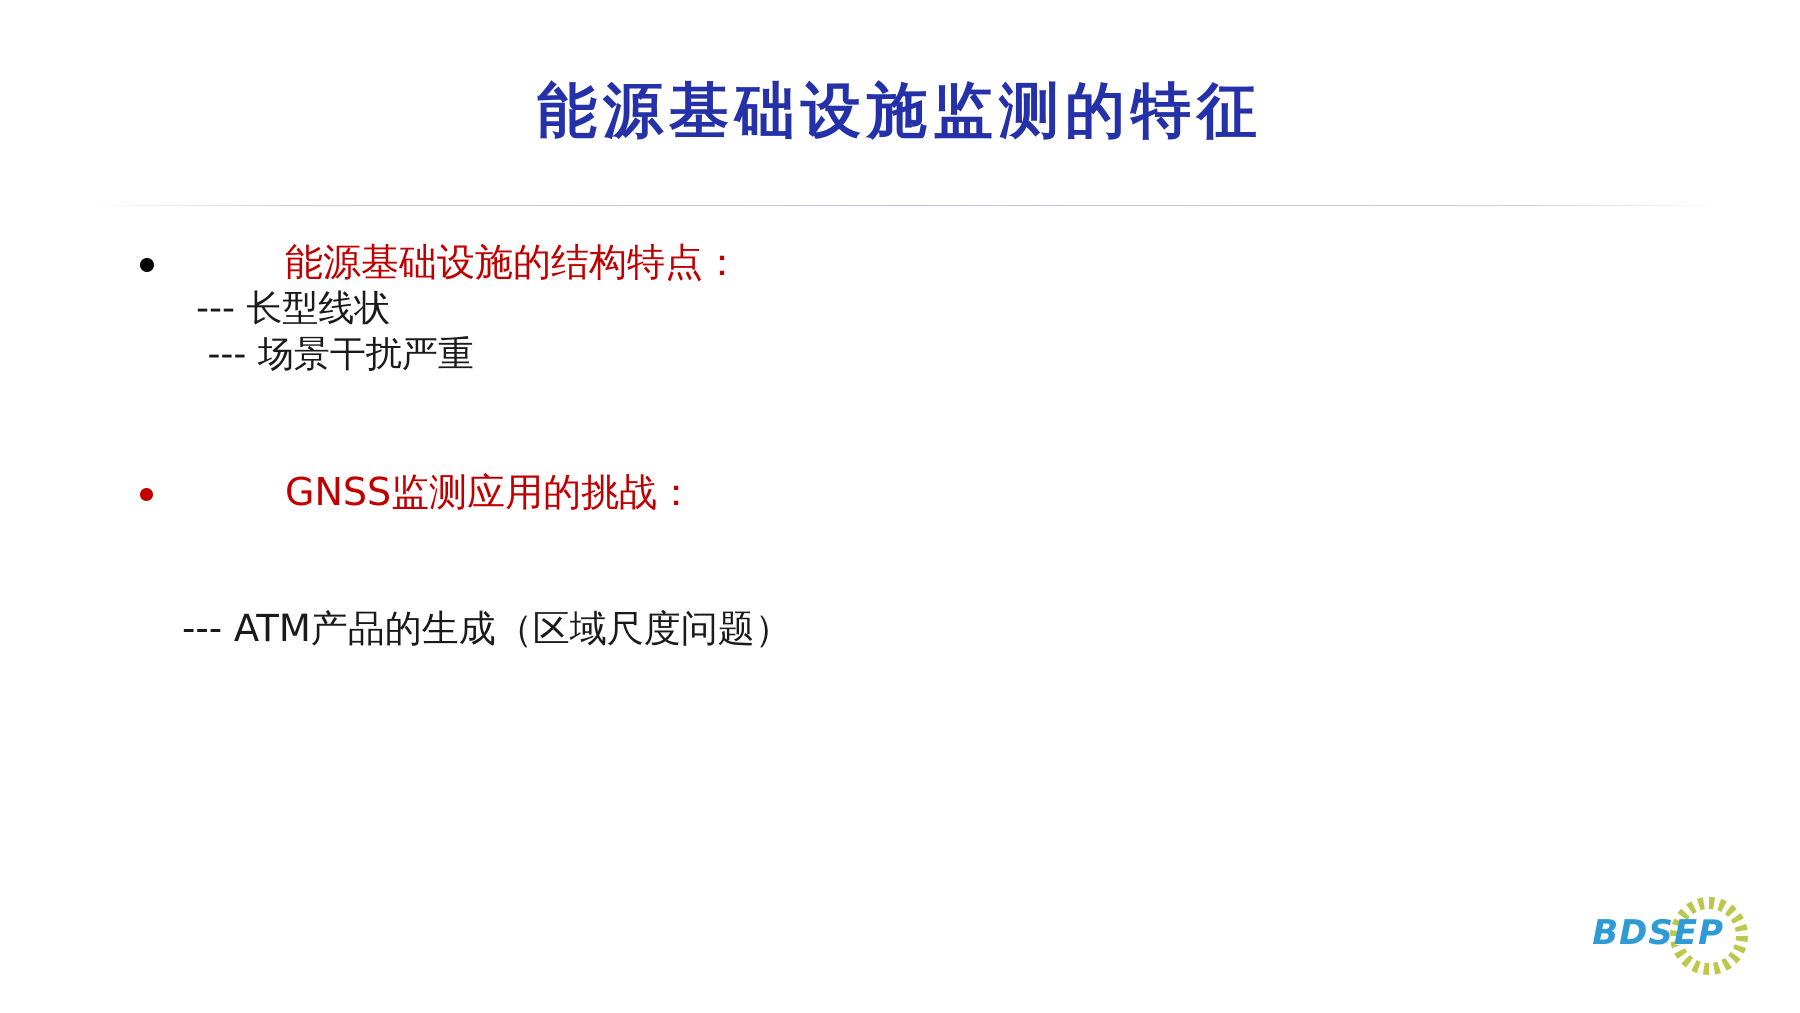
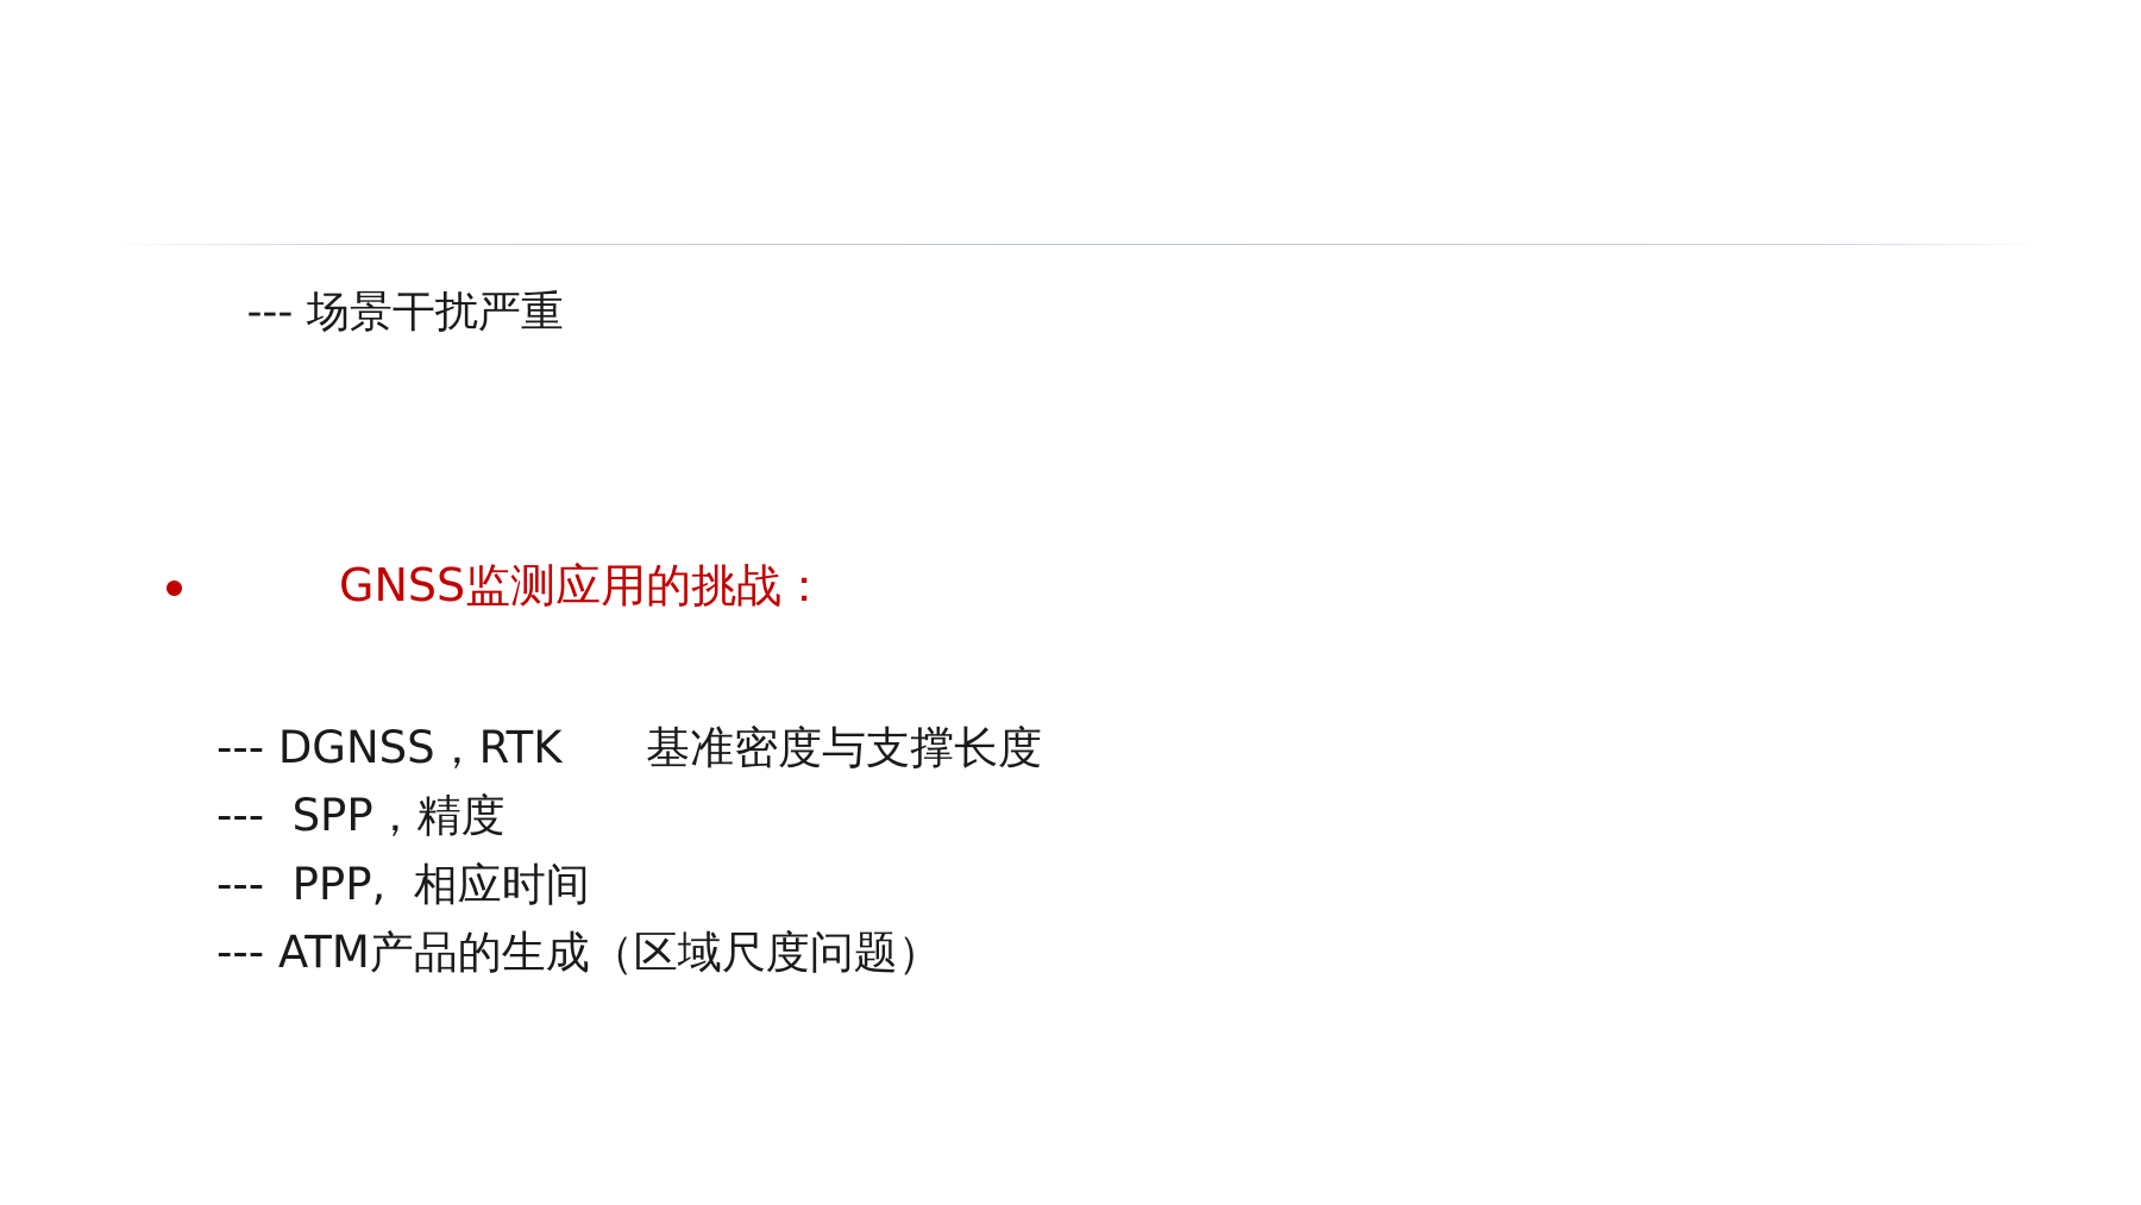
- 能源基础设施监测的特征
- 能源基础设施的结构特点：
- --- 长型线状
  --- 场景干扰严重
  GNSS监测应用的挑战：
+ --- DGNSS，RTK 基准密度与支撑长度
+ --- SPP，精度
+ --- PPP, 相应时间
  --- ATM产品的生成（区域尺度问题）
- BDSEP
